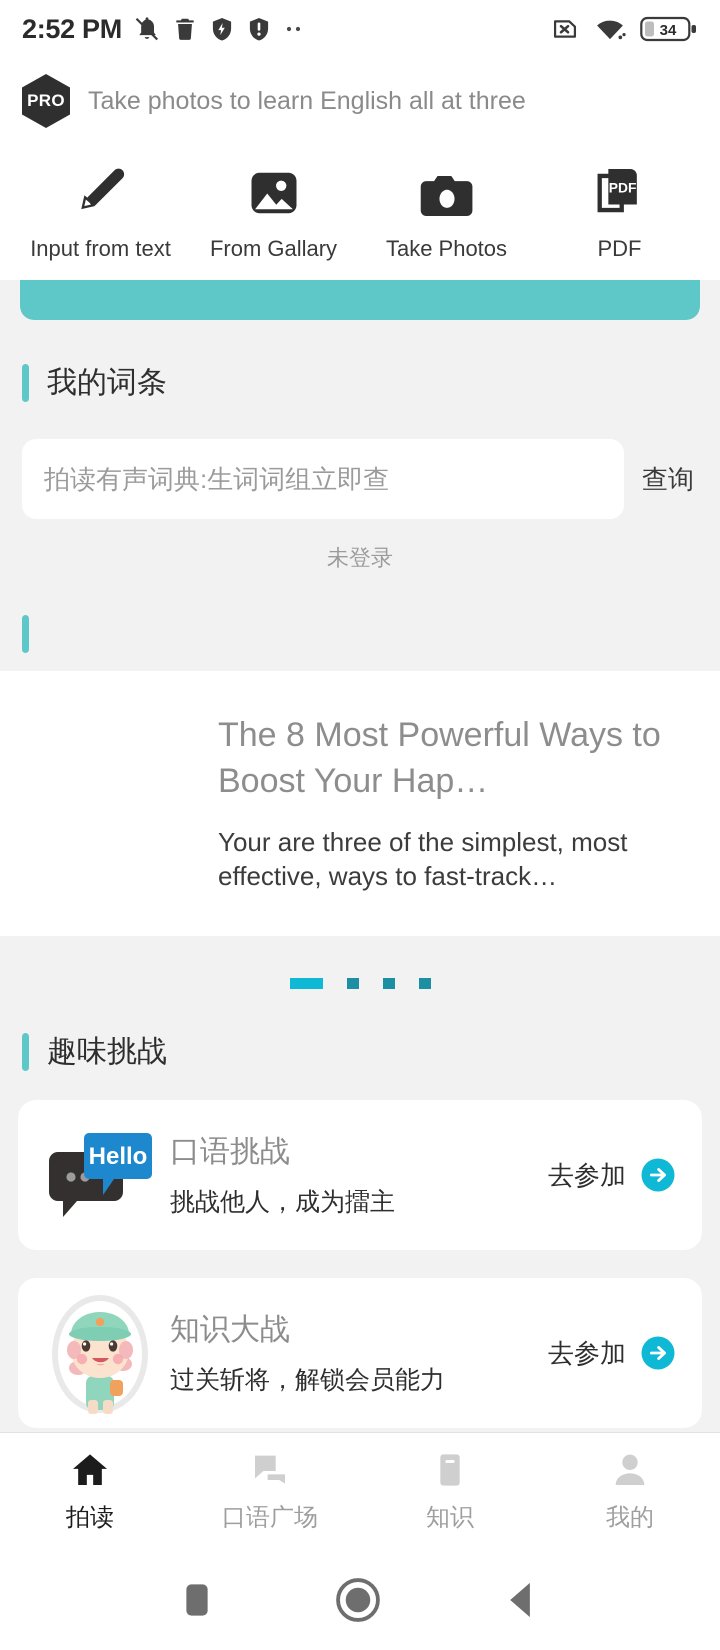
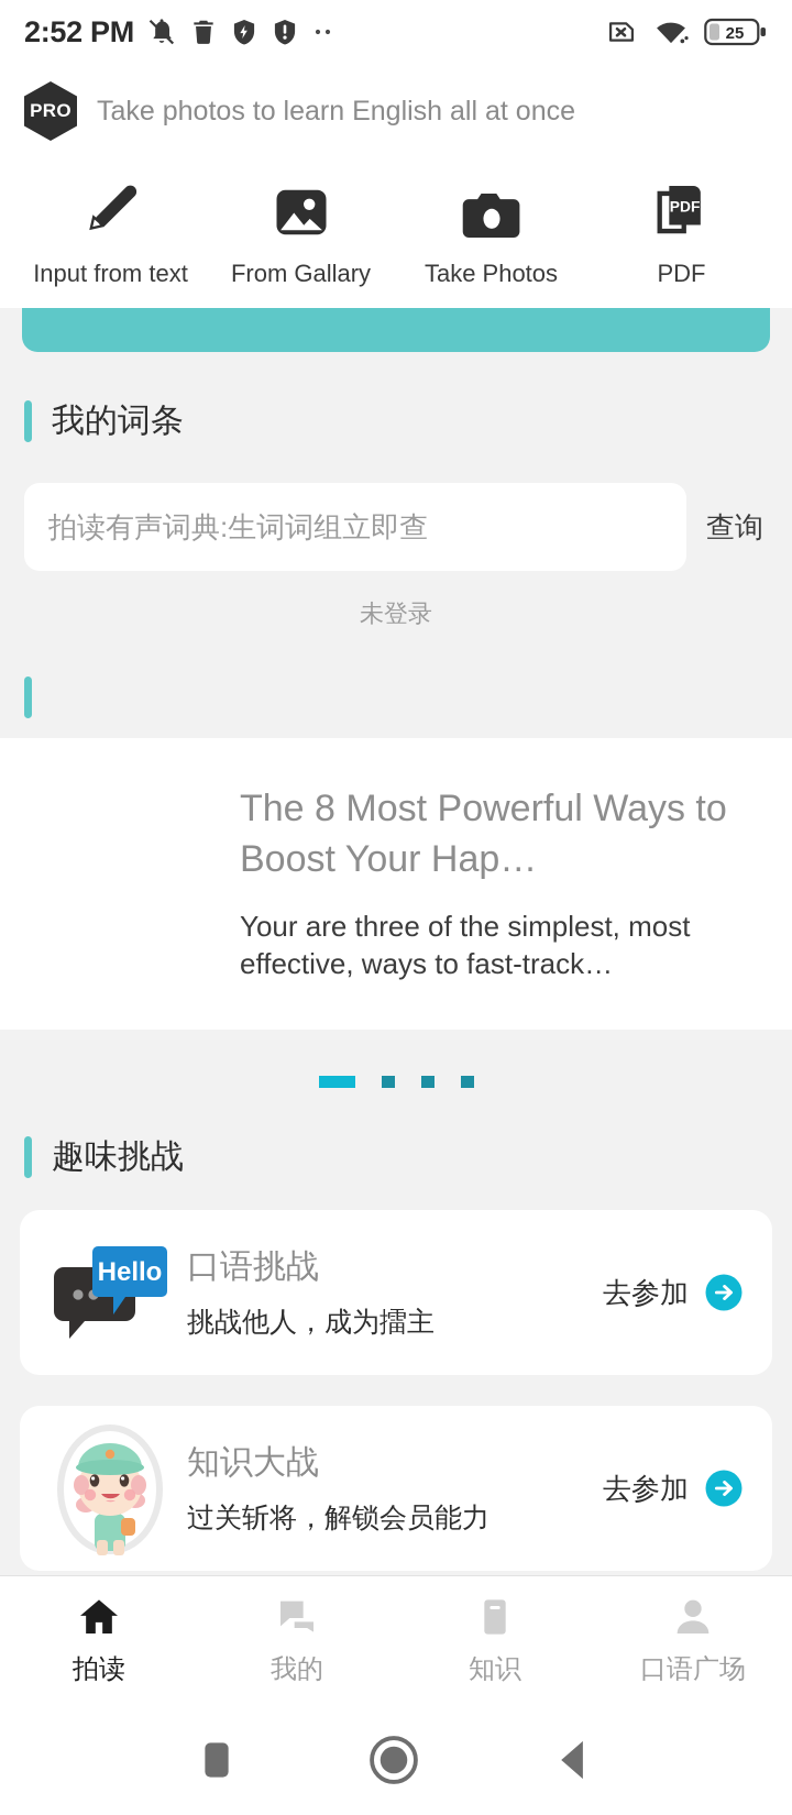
  2:52 PM
- 34
+ 25
  PRO
- Take photos to learn English all at three
+ Take photos to learn English all at once
  Input from text
  From Gallary
  Take Photos
  PDF
  PDF
  我的词条
  拍读有声词典:生词词组立即查
  查询
  未登录
  The 8 Most Powerful Ways to Boost Your Hap…
  Your are three of the simplest, most effective, ways to fast-track…
  趣味挑战
  Hello
  口语挑战
  挑战他人，成为擂主
  去参加
  知识大战
  过关斩将，解锁会员能力
  去参加
  拍读
- 口语广场
+ 我的
  知识
- 我的
+ 口语广场
